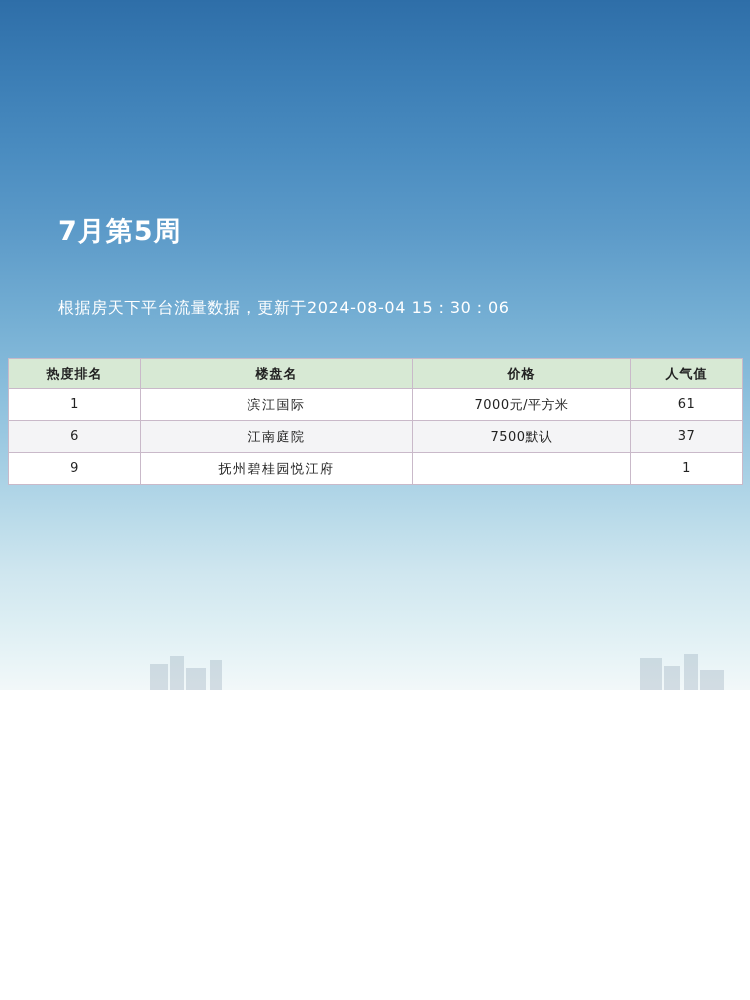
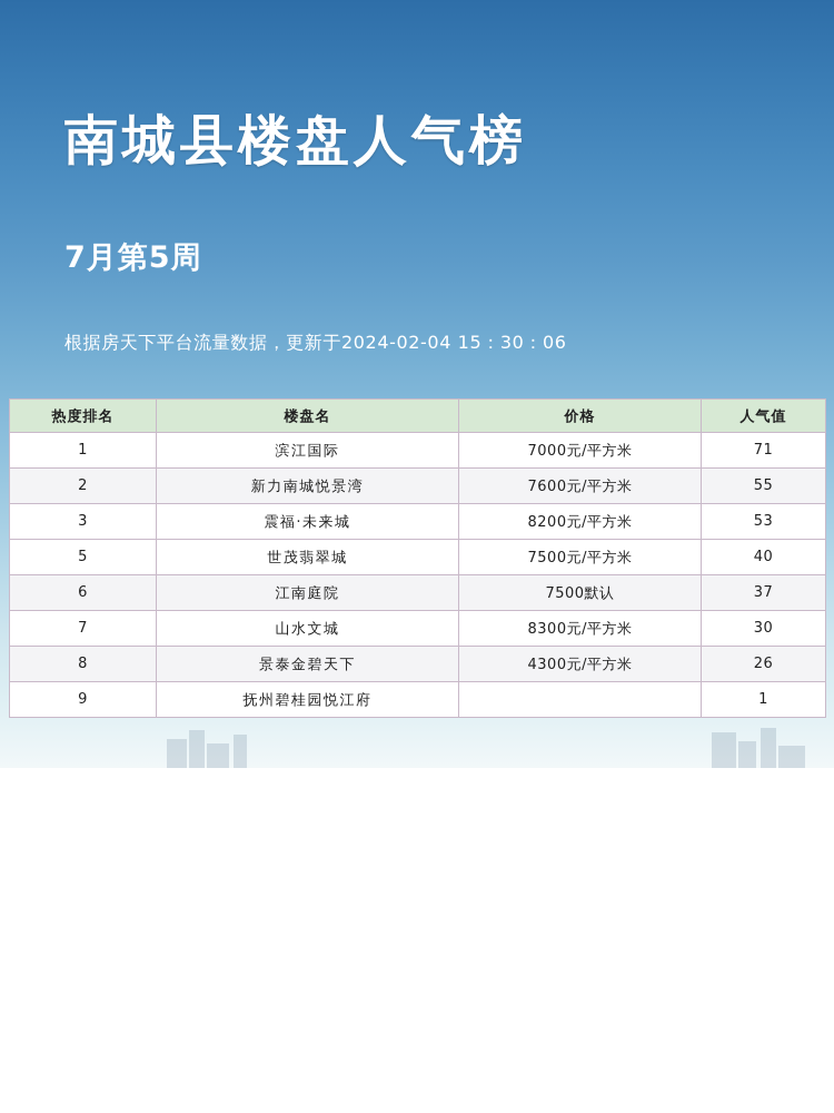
+ 南城县楼盘人气榜
  7月第5周
- 根据房天下平台流量数据，更新于2024-08-04 15：30：06
+ 根据房天下平台流量数据，更新于2024-02-04 15：30：06
  热度排名	楼盘名	价格	人气值
- 1	滨江国际	7000元/平方米	61
+ 1	滨江国际	7000元/平方米	71
+ 2	新力南城悦景湾	7600元/平方米	55
+ 3	震福·未来城	8200元/平方米	53
+ 5	世茂翡翠城	7500元/平方米	40
  6	江南庭院	7500默认	37
+ 7	山水文城	8300元/平方米	30
+ 8	景泰金碧天下	4300元/平方米	26
  9	抚州碧桂园悦江府		1
